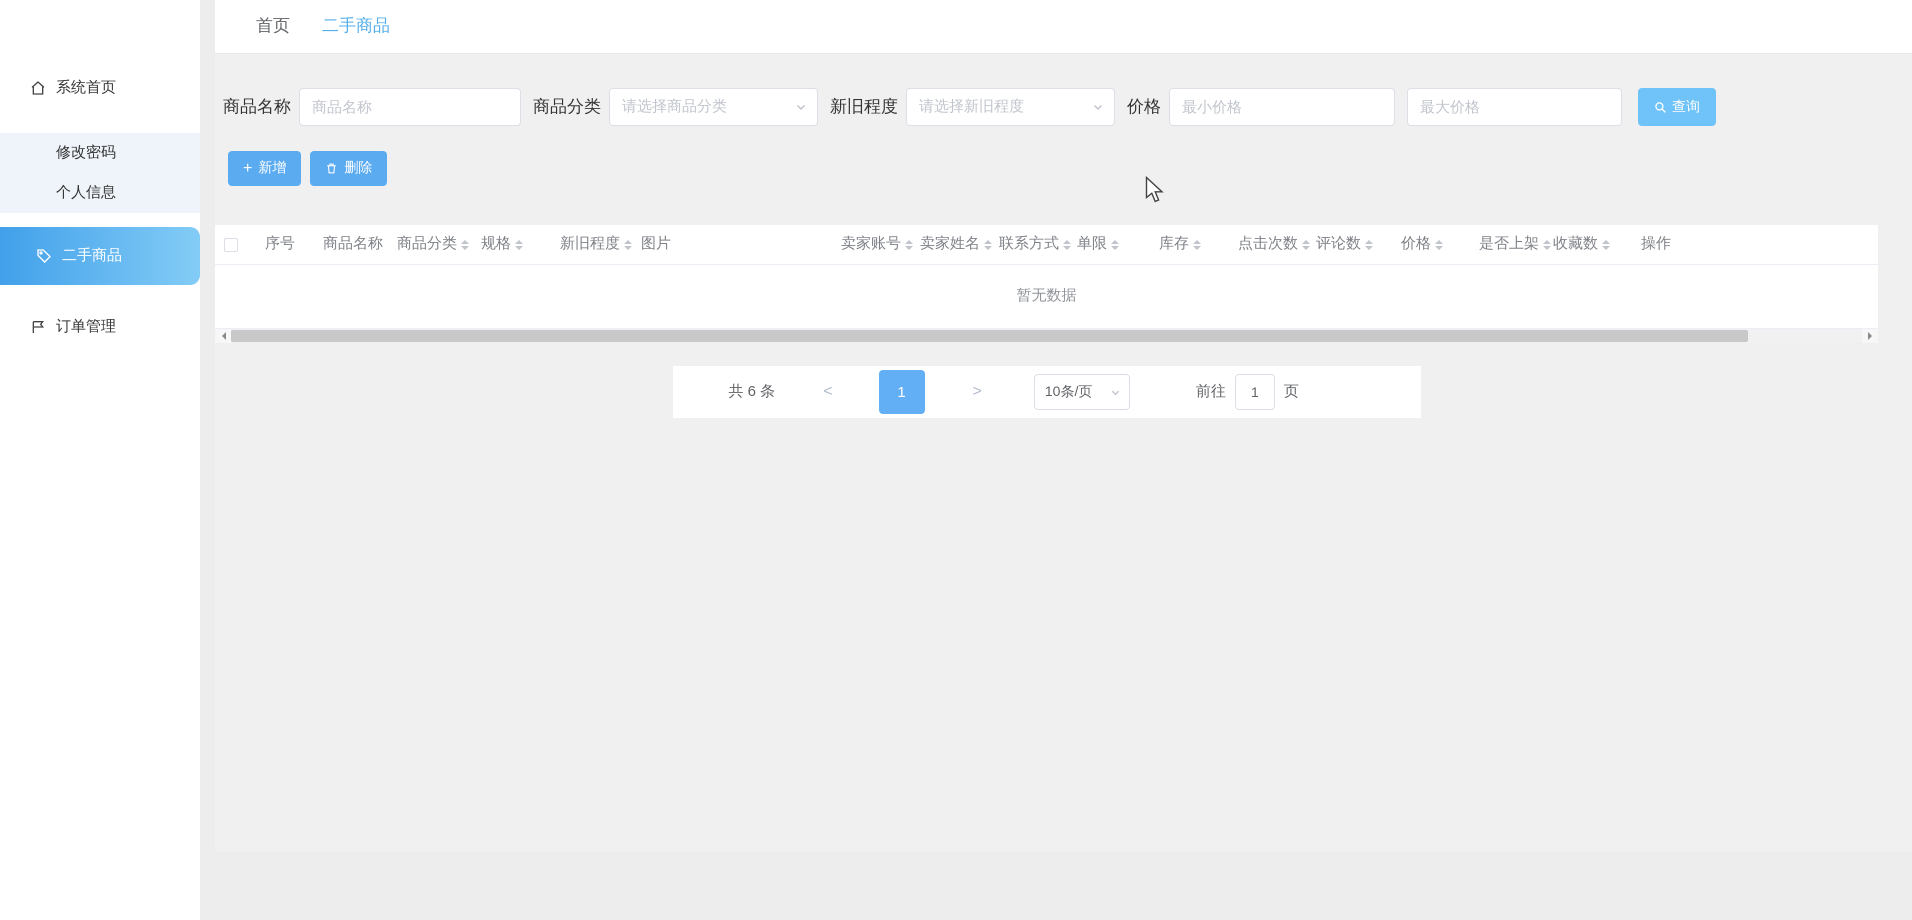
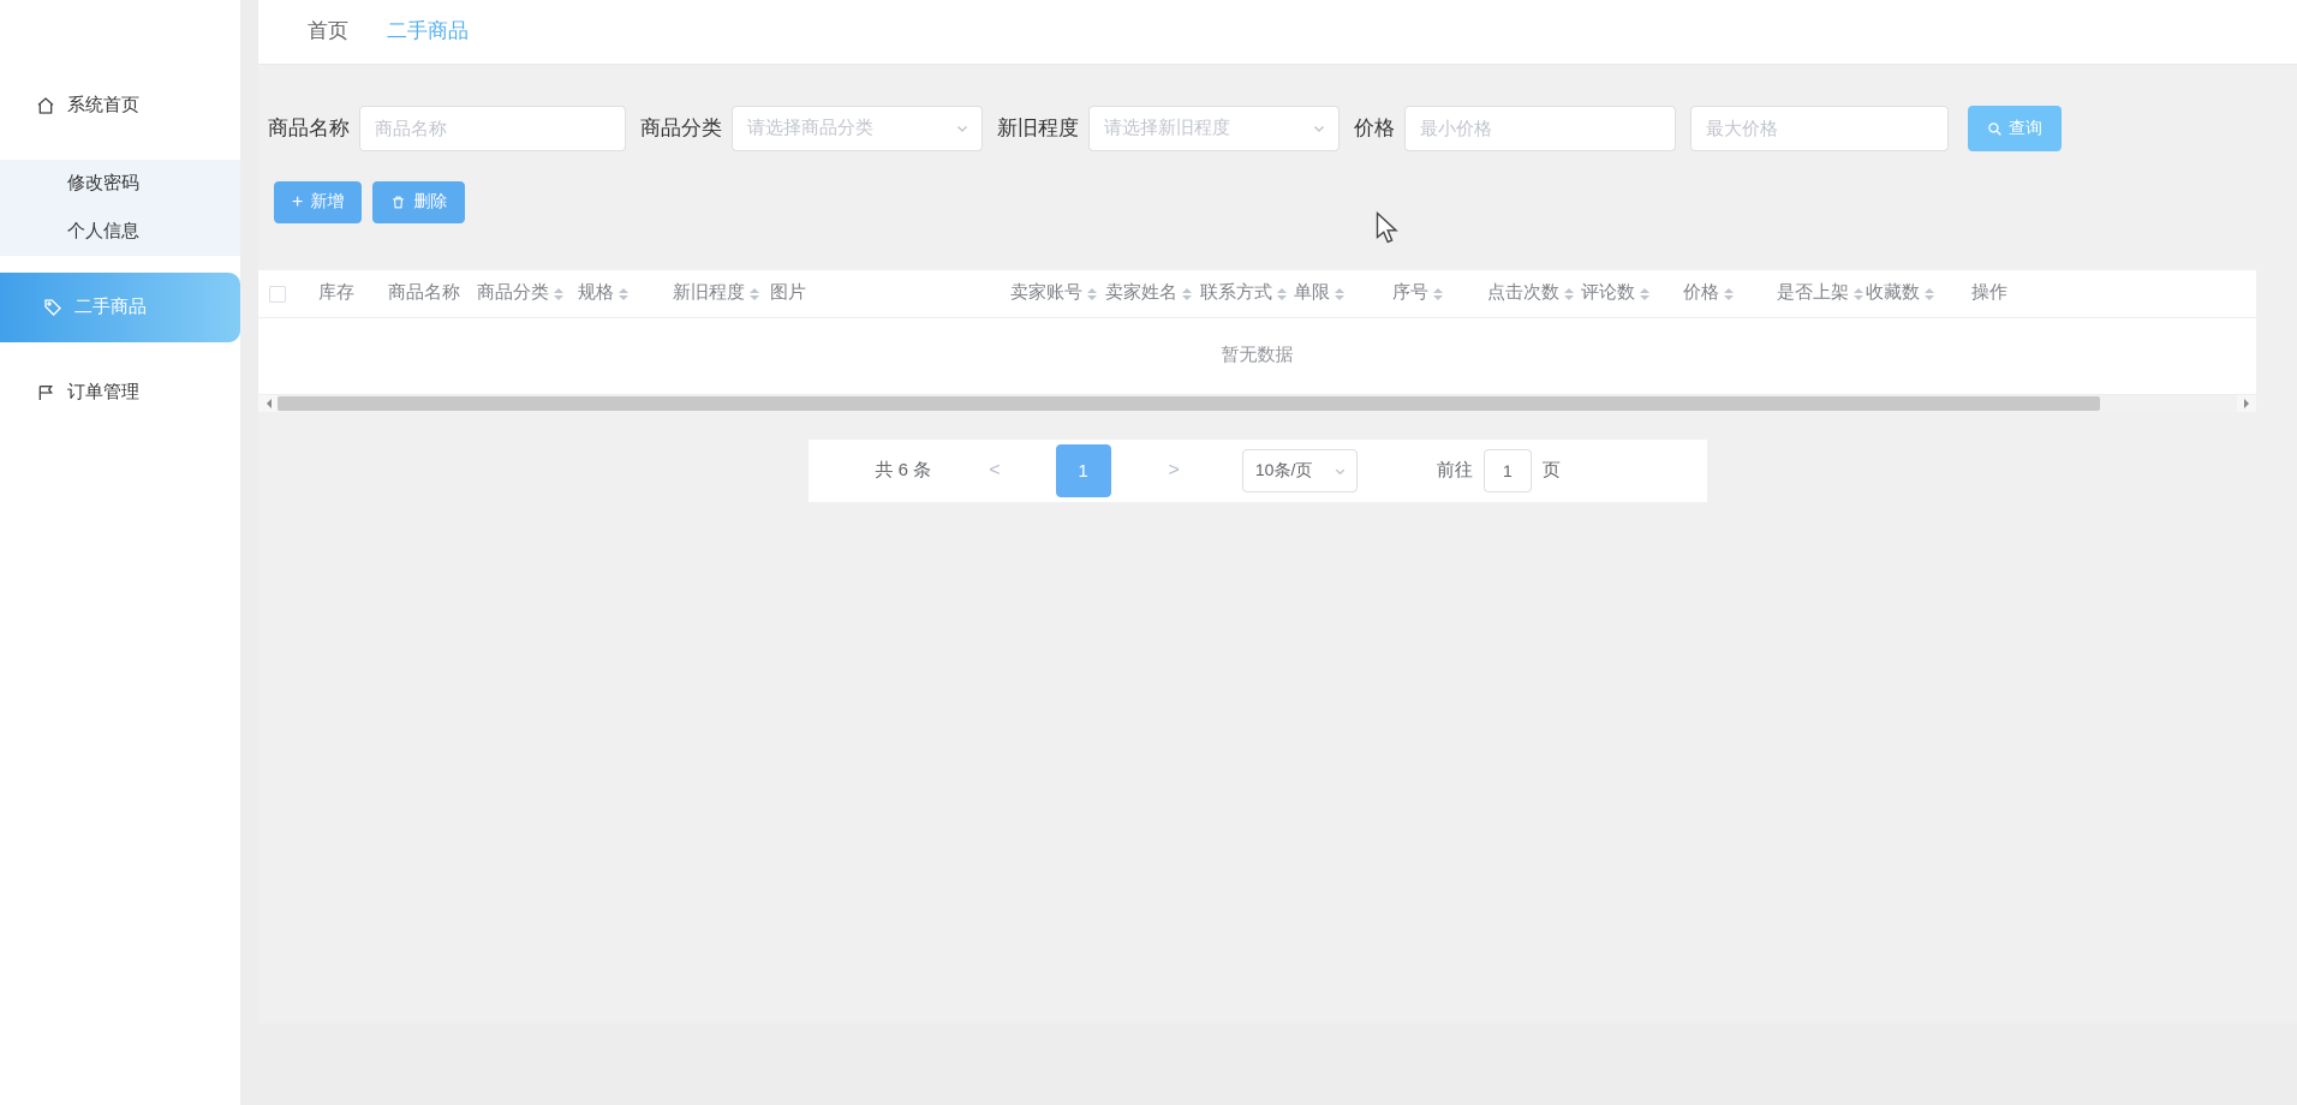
  系统首页
  修改密码
  个人信息
  二手商品
  订单管理
  首页
  二手商品
  商品名称
  商品名称
  商品分类
  请选择商品分类
  新旧程度
  请选择新旧程度
  价格
  最小价格
  最大价格
  查询
  +
  新增
  删除
- 序号
+ 库存
  商品名称
  商品分类
  规格
  新旧程度
  图片
  卖家账号
  卖家姓名
  联系方式
  单限
- 库存
+ 序号
  点击次数
  评论数
  价格
  是否上架
  收藏数
  操作
  暂无数据
  共 6 条
  <
  1
  >
  10条/页
  前往
  1
  页
